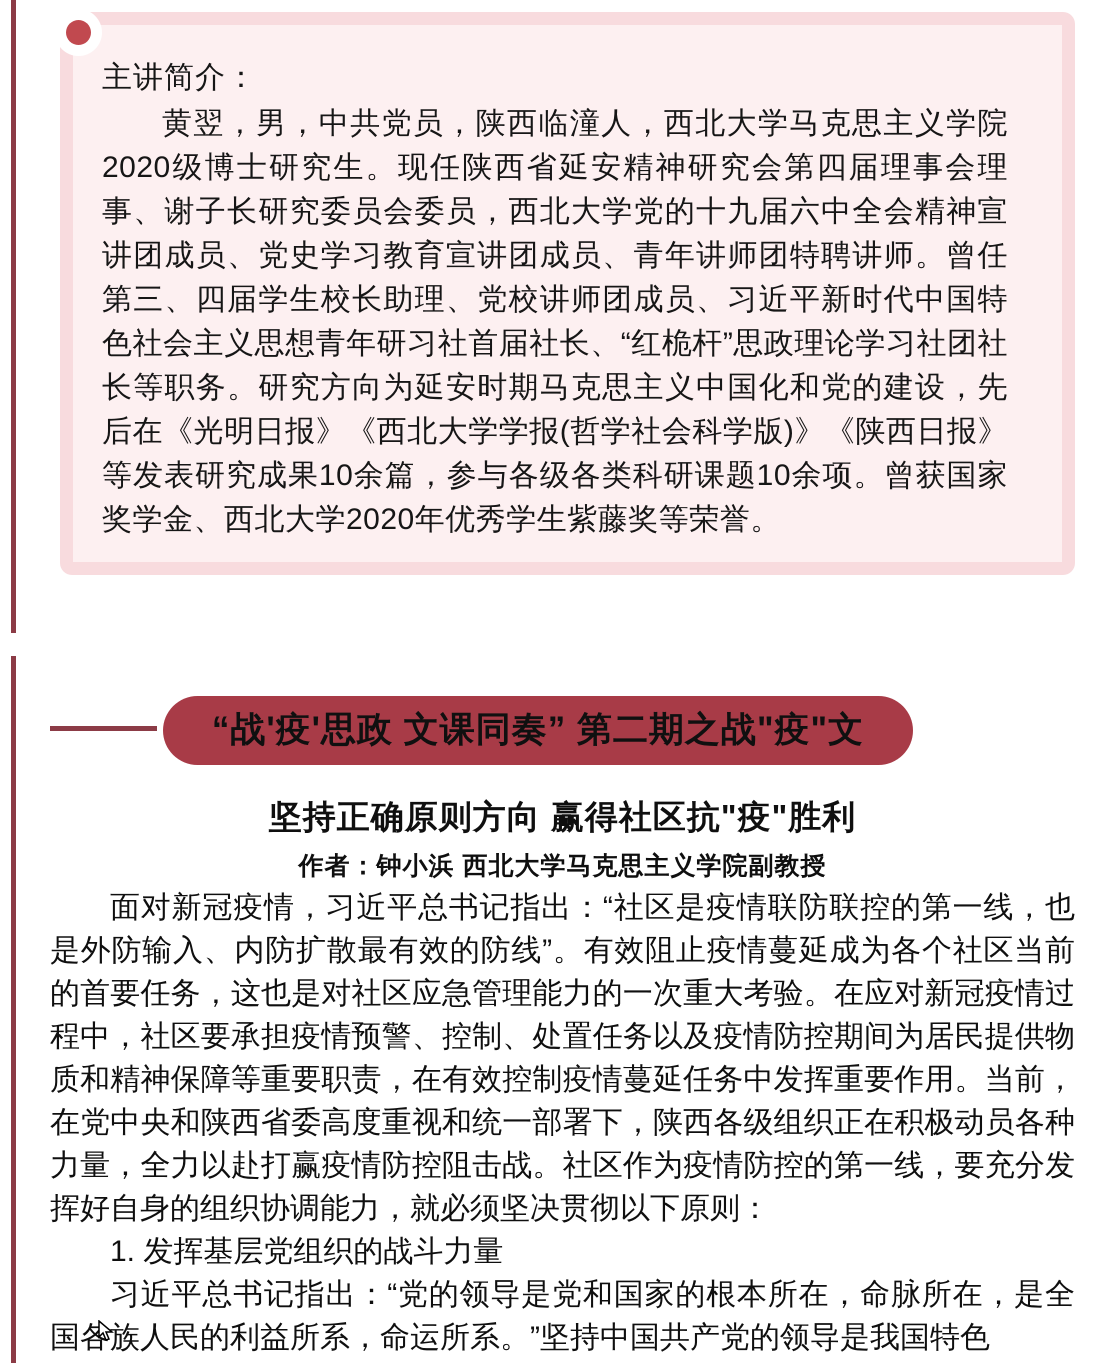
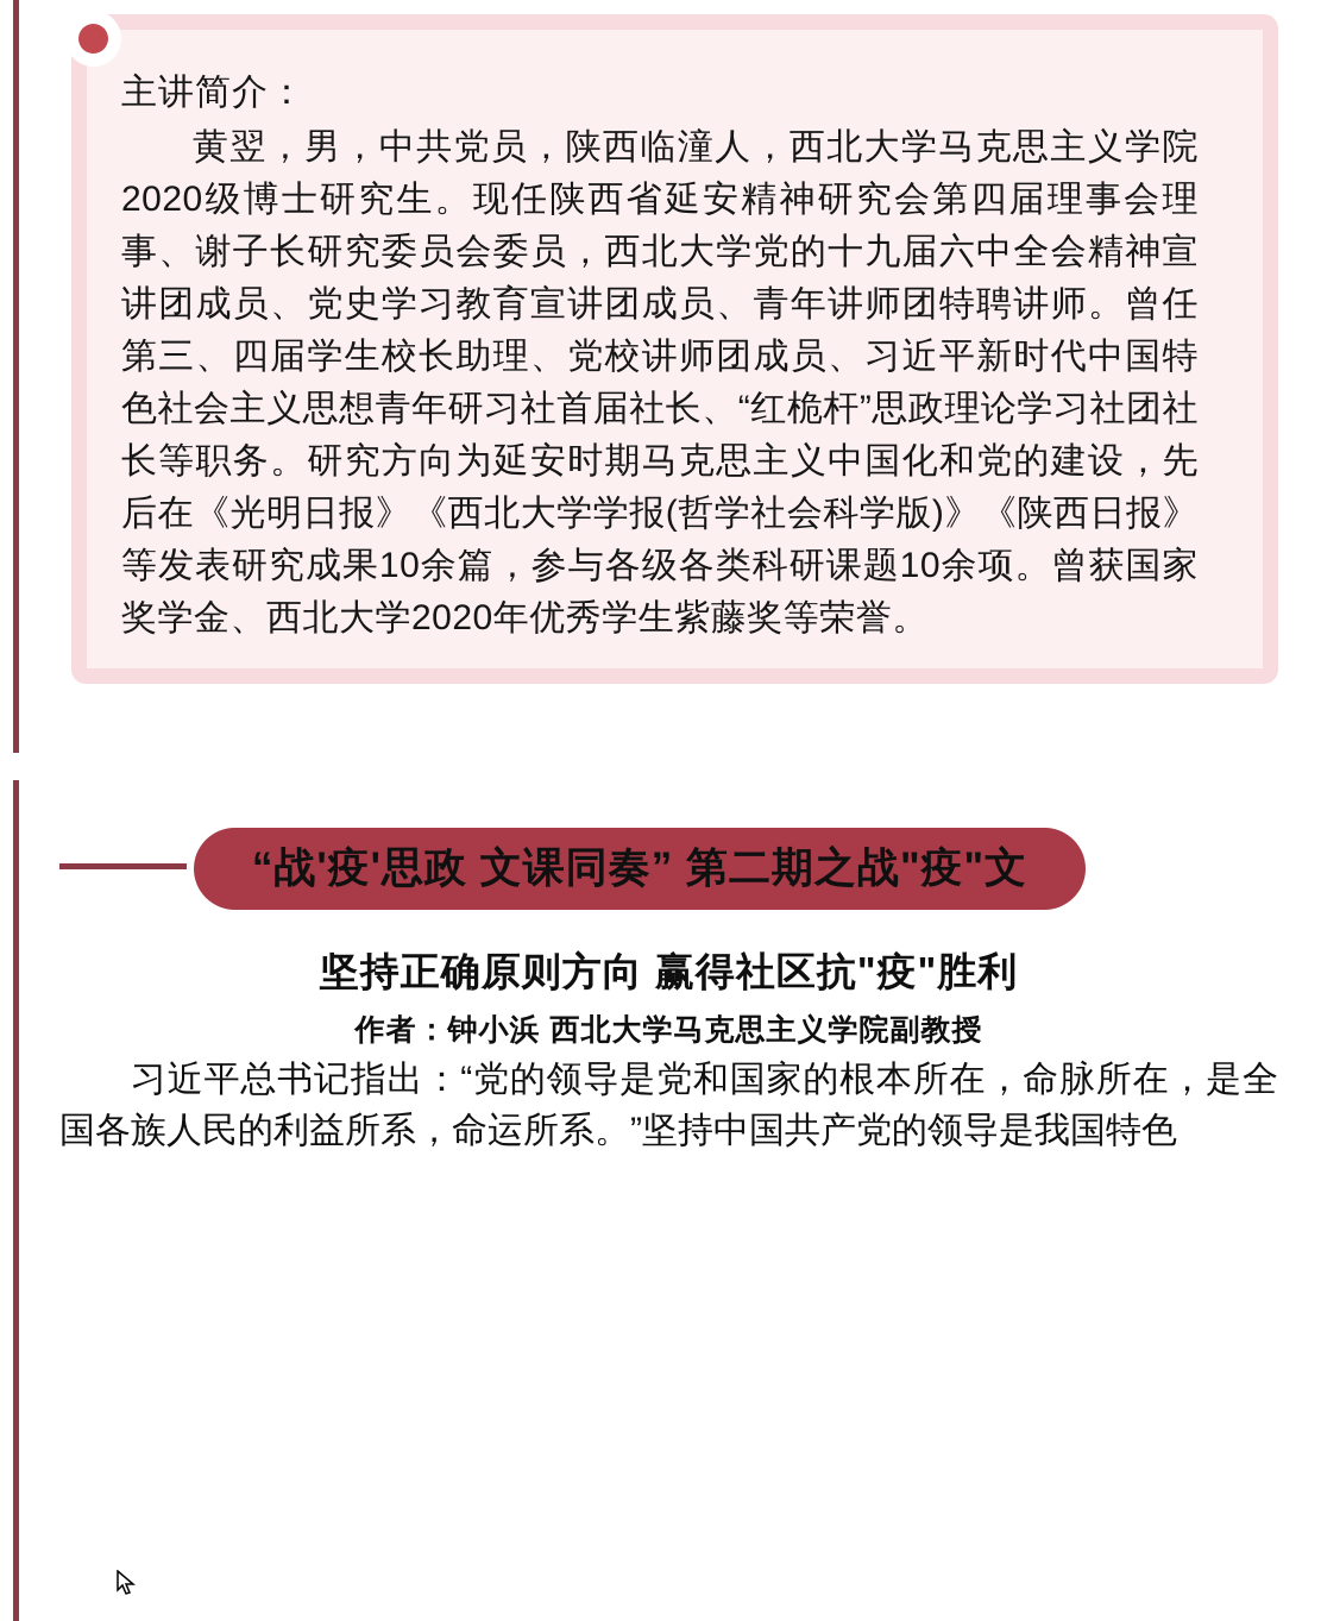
  主讲简介：
  黄翌，男，中共党员，陕西临潼人，西北大学马克思主义学院2020级博士研究生。现任陕西省延安精神研究会第四届理事会理事、谢子长研究委员会委员，西北大学党的十九届六中全会精神宣讲团成员、党史学习教育宣讲团成员、青年讲师团特聘讲师。曾任第三、四届学生校长助理、党校讲师团成员、习近平新时代中国特色社会主义思想青年研习社首届社长、“红桅杆”思政理论学习社团社长等职务。研究方向为延安时期马克思主义中国化和党的建设，先后在《光明日报》《西北大学学报(哲学社会科学版)》《陕西日报》等发表研究成果10余篇，参与各级各类科研课题10余项。曾获国家奖学金、西北大学2020年优秀学生紫藤奖等荣誉。
  “战'疫'思政 文课同奏” 第二期之战"疫"文
  坚持正确原则方向 赢得社区抗"疫"胜利
  作者：钟小浜 西北大学马克思主义学院副教授
- 面对新冠疫情，习近平总书记指出：“社区是疫情联防联控的第一线，也是外防输入、内防扩散最有效的防线”。有效阻止疫情蔓延成为各个社区当前的首要任务，这也是对社区应急管理能力的一次重大考验。在应对新冠疫情过程中，社区要承担疫情预警、控制、处置任务以及疫情防控期间为居民提供物质和精神保障等重要职责，在有效控制疫情蔓延任务中发挥重要作用。当前，在党中央和陕西省委高度重视和统一部署下，陕西各级组织正在积极动员各种力量，全力以赴打赢疫情防控阻击战。社区作为疫情防控的第一线，要充分发挥好自身的组织协调能力，就必须坚决贯彻以下原则：
- 1. 发挥基层党组织的战斗力量
  习近平总书记指出：“党的领导是党和国家的根本所在，命脉所在，是全国各族人民的利益所系，命运所系。”坚持中国共产党的领导是我国特色
